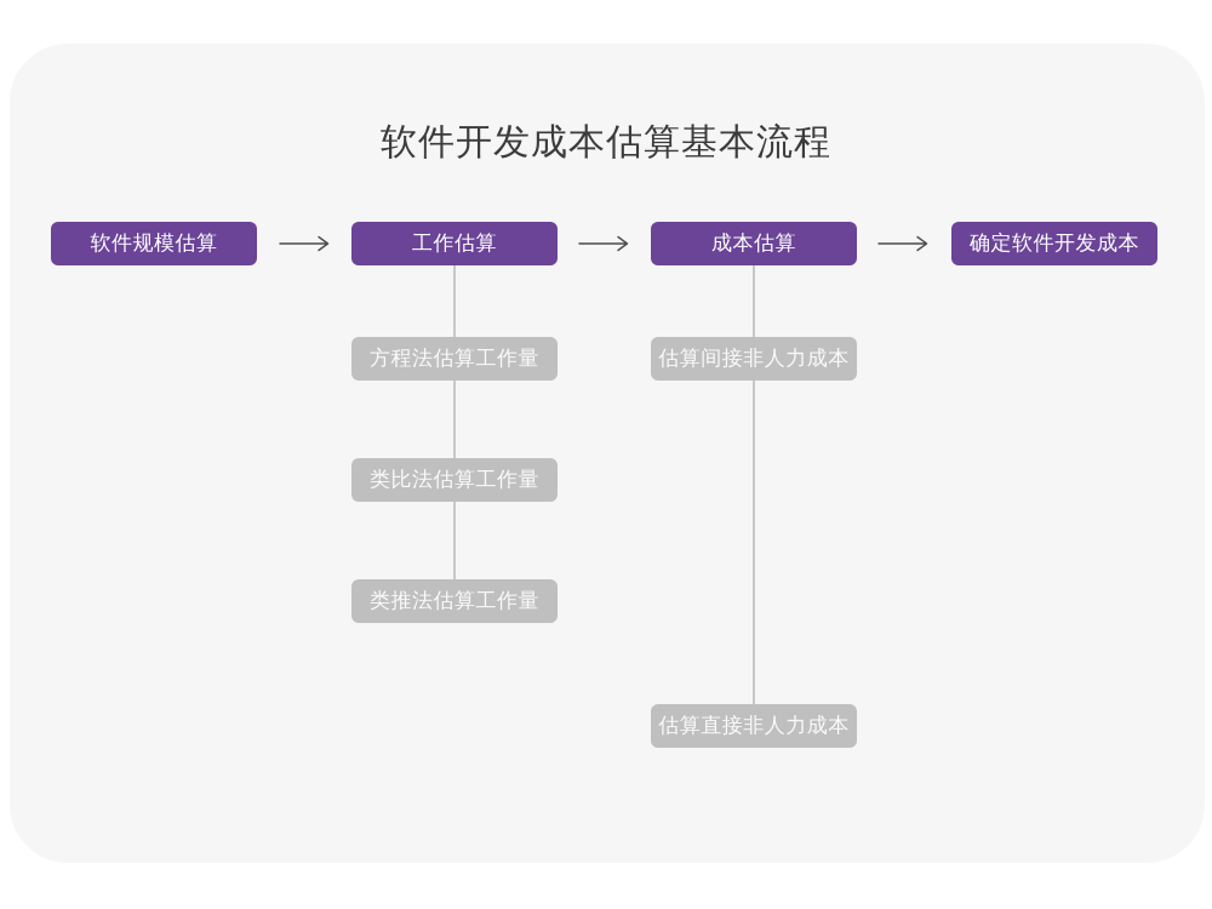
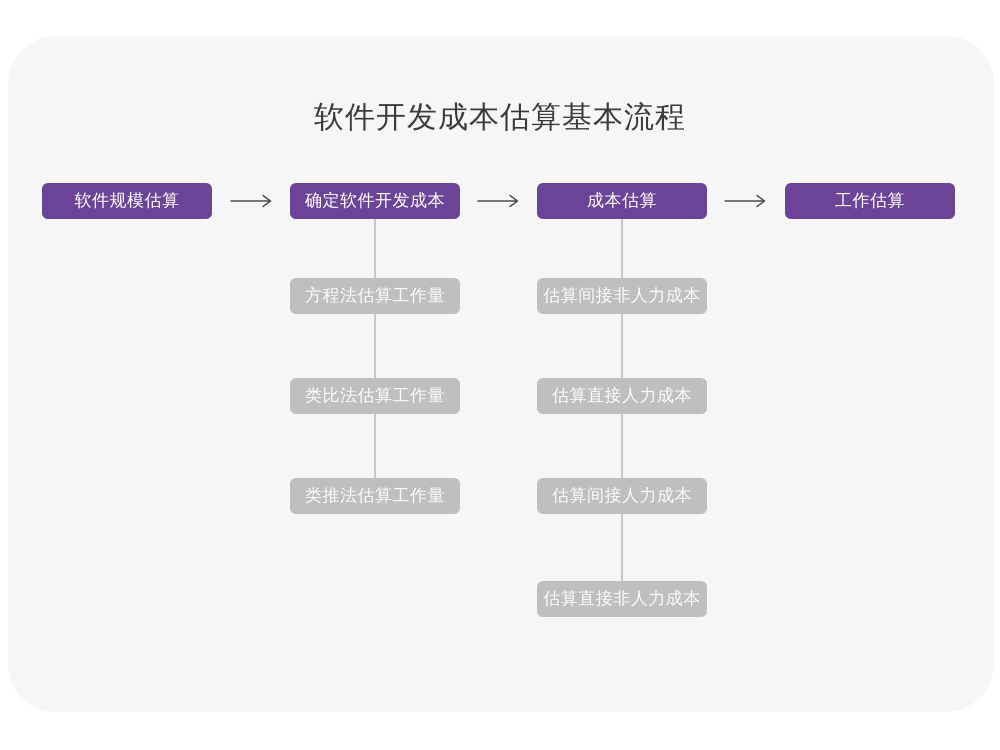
  软件开发成本估算基本流程
  软件规模估算
- 工作估算
+ 确定软件开发成本
  成本估算
- 确定软件开发成本
+ 工作估算
  方程法估算工作量
  类比法估算工作量
  类推法估算工作量
  估算间接非人力成本
+ 估算直接人力成本
+ 估算间接人力成本
  估算直接非人力成本
